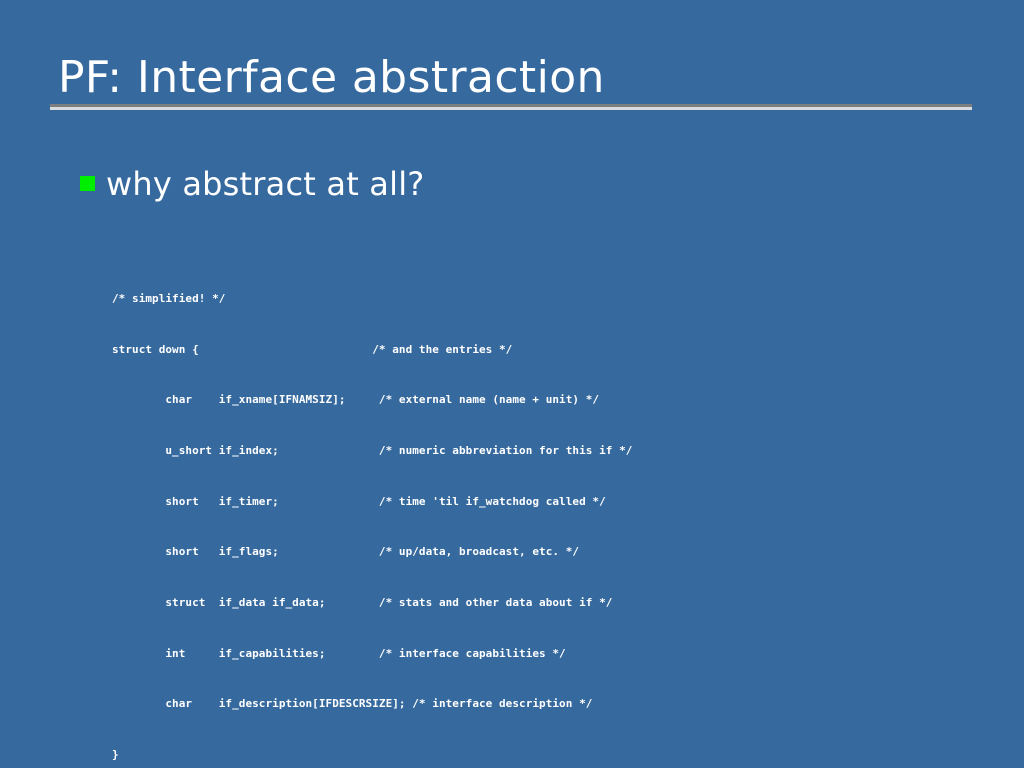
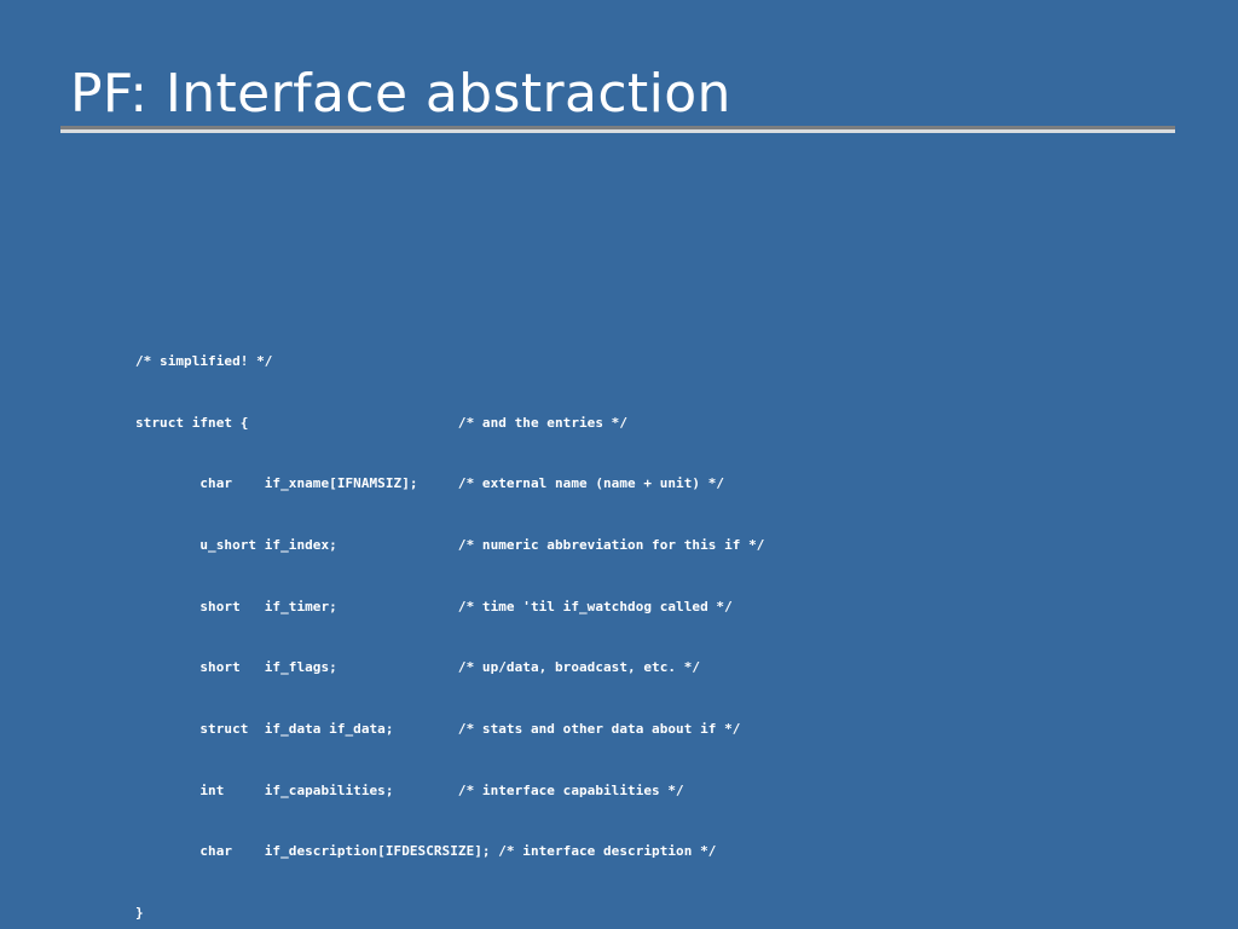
  PF: Interface abstraction
- why abstract at all?
  /* simplified! */
- struct down { /* and the entries */
+ struct ifnet { /* and the entries */
  char if_xname[IFNAMSIZ]; /* external name (name + unit) */
  u_short if_index; /* numeric abbreviation for this if */
  short if_timer; /* time 'til if_watchdog called */
  short if_flags; /* up/data, broadcast, etc. */
  struct if_data if_data; /* stats and other data about if */
  int if_capabilities; /* interface capabilities */
  char if_description[IFDESCRSIZE]; /* interface description */
  }
